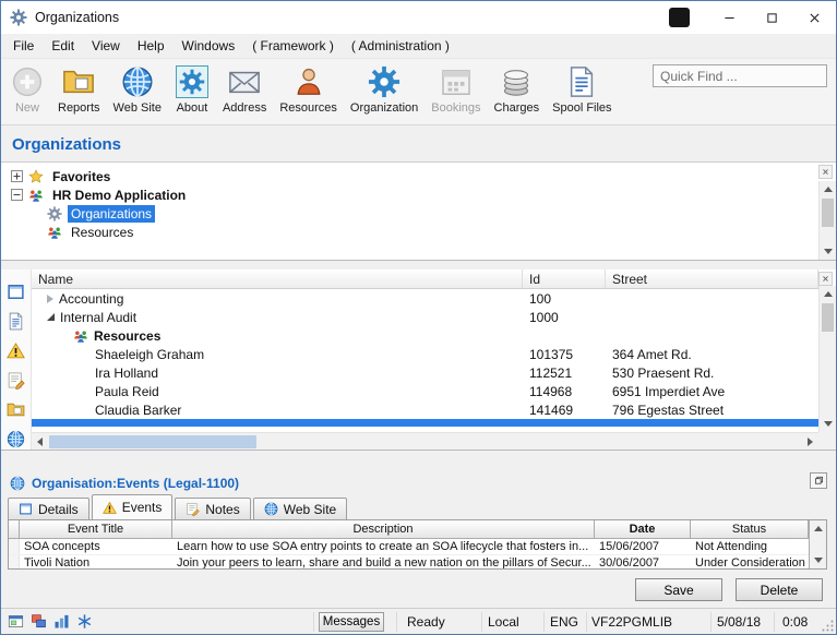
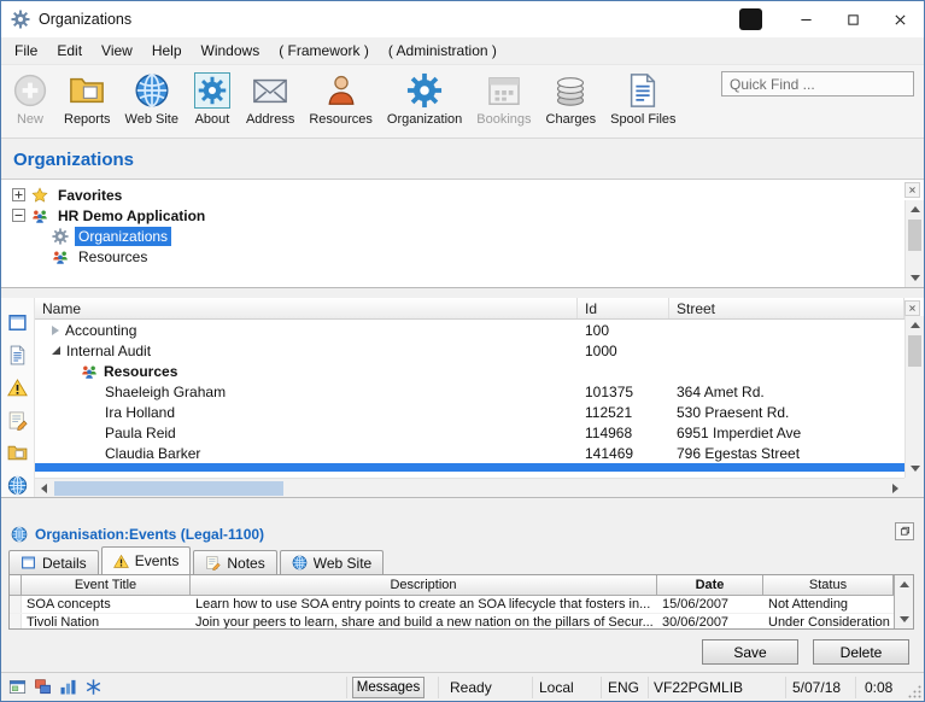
  Organizations
  File
  Edit
  View
  Help
  Windows
  ( Framework )
  ( Administration )
  New
  Reports
  Web Site
  About
  Address
  Resources
  Organization
  Bookings
  Charges
  Spool Files
  Quick Find ...
  Organizations
  Favorites
  HR Demo Application
  Organizations
  Resources
  Name
  Id
  Street
  Accounting
  100
  Internal Audit
  1000
  Resources
  Shaeleigh Graham
  101375
  364 Amet Rd.
  Ira Holland
  112521
  530 Praesent Rd.
  Paula Reid
  114968
  6951 Imperdiet Ave
  Claudia Barker
  141469
  796 Egestas Street
  Organisation:Events (Legal-1100)
  Details
  Events
  Notes
  Web Site
  Event Title
  Description
  Date
  Status
  SOA concepts
  Learn how to use SOA entry points to create an SOA lifecycle that fosters in...
  15/06/2007
  Not Attending
  Tivoli Nation
  Join your peers to learn, share and build a new nation on the pillars of Secur...
  30/06/2007
  Under Consideration
  Save
  Delete
  Messages
  Ready
  Local
  ENG
  VF22PGMLIB
- 5/08/18
+ 5/07/18
  0:08
